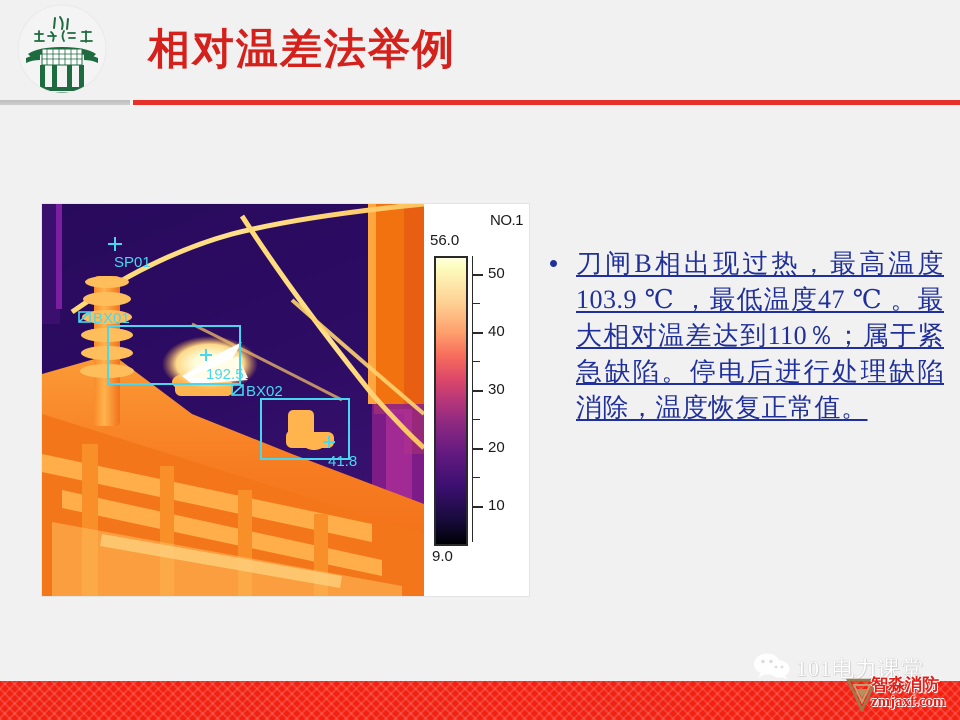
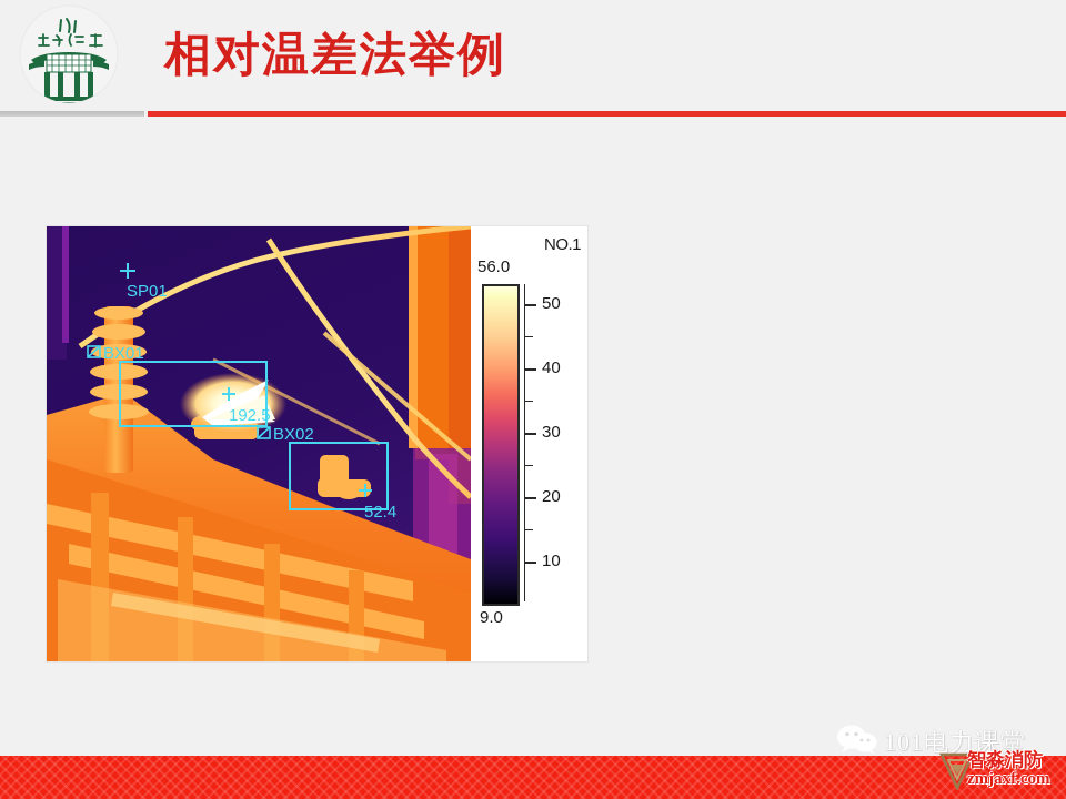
  相对温差法举例
  SP01
  BX01
  192.5
  BX02
- 41.8
+ 52.4
  NO.1
  56.0
  50
  40
  30
  20
  10
  9.0
- 刀闸B相出现过热，最高温度103.9 ℃ ，最低温度47 ℃ 。最大相对温差达到110％；属于紧急缺陷。停电后进行处理缺陷消除，温度恢复正常值。
  101电力课堂
  智淼消防
  zmjaxf.com
